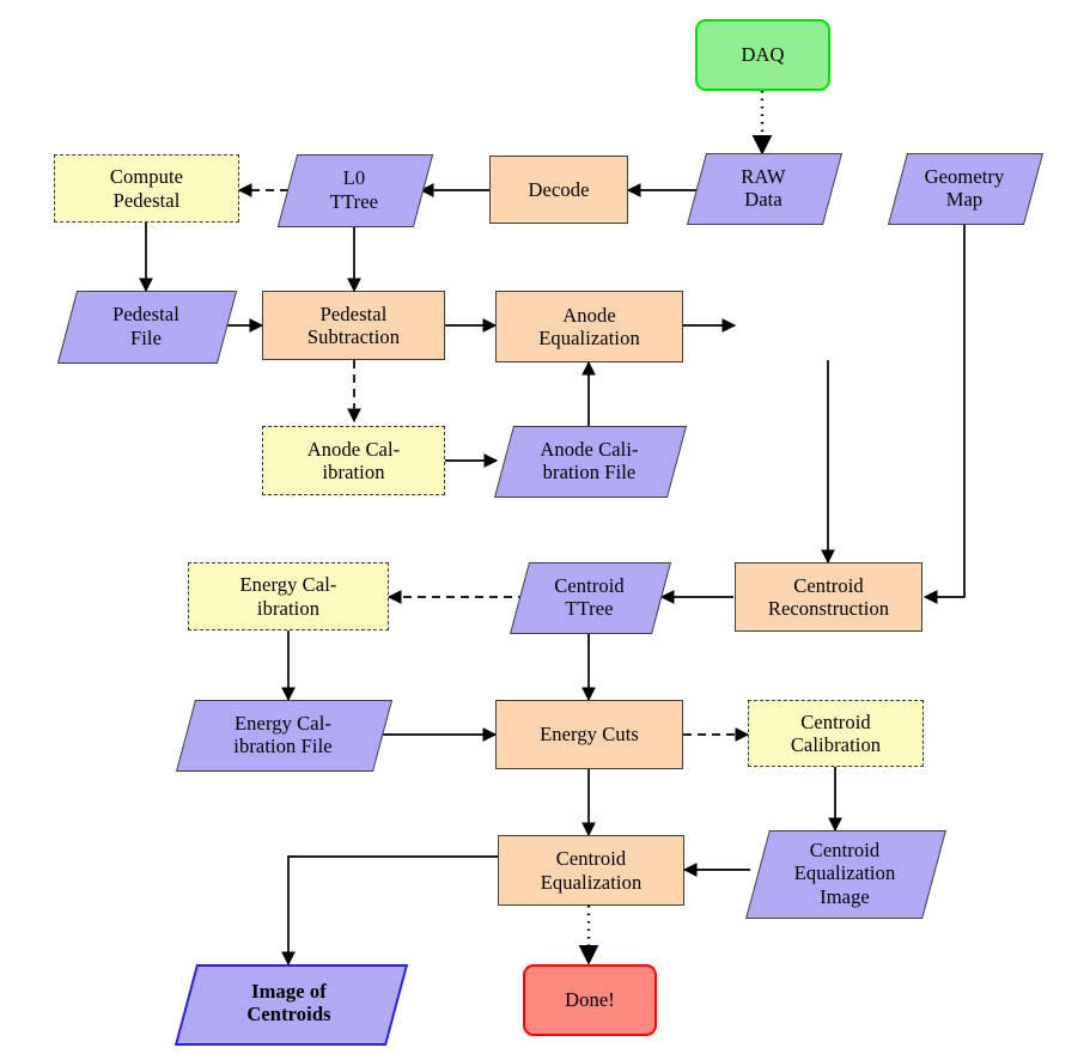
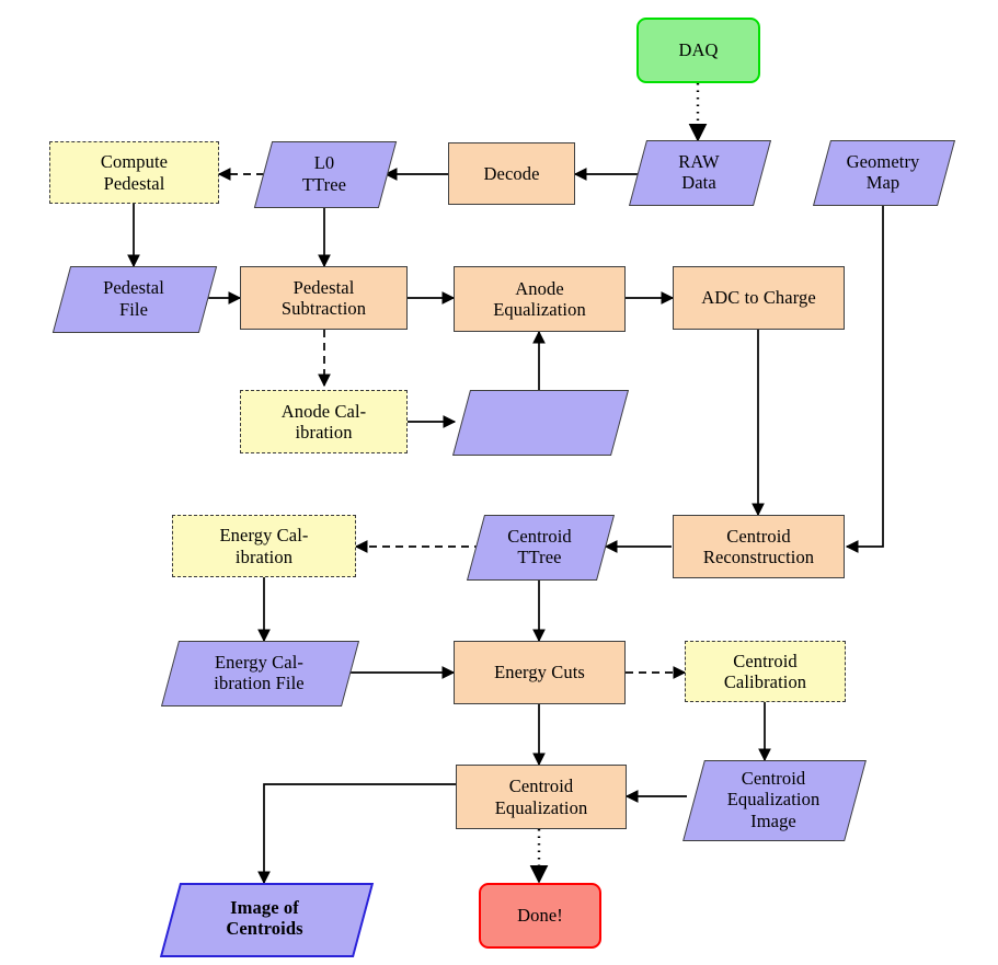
  DAQ
  RAW
  Data
  Geometry
  Map
  Decode
  L0
  TTree
  Compute
  Pedestal
  Pedestal
  File
  Pedestal
  Subtraction
  Anode
  Equalization
+ ADC to Charge
  Anode Cal-
  ibration
- Anode Cali-
- bration File
  Centroid
  Reconstruction
  Centroid
  TTree
  Energy Cal-
  ibration
  Energy Cal-
  ibration File
  Energy Cuts
  Centroid
  Calibration
  Centroid
  Equalization
  Image
  Centroid
  Equalization
  Image of
  Centroids
  Done!
